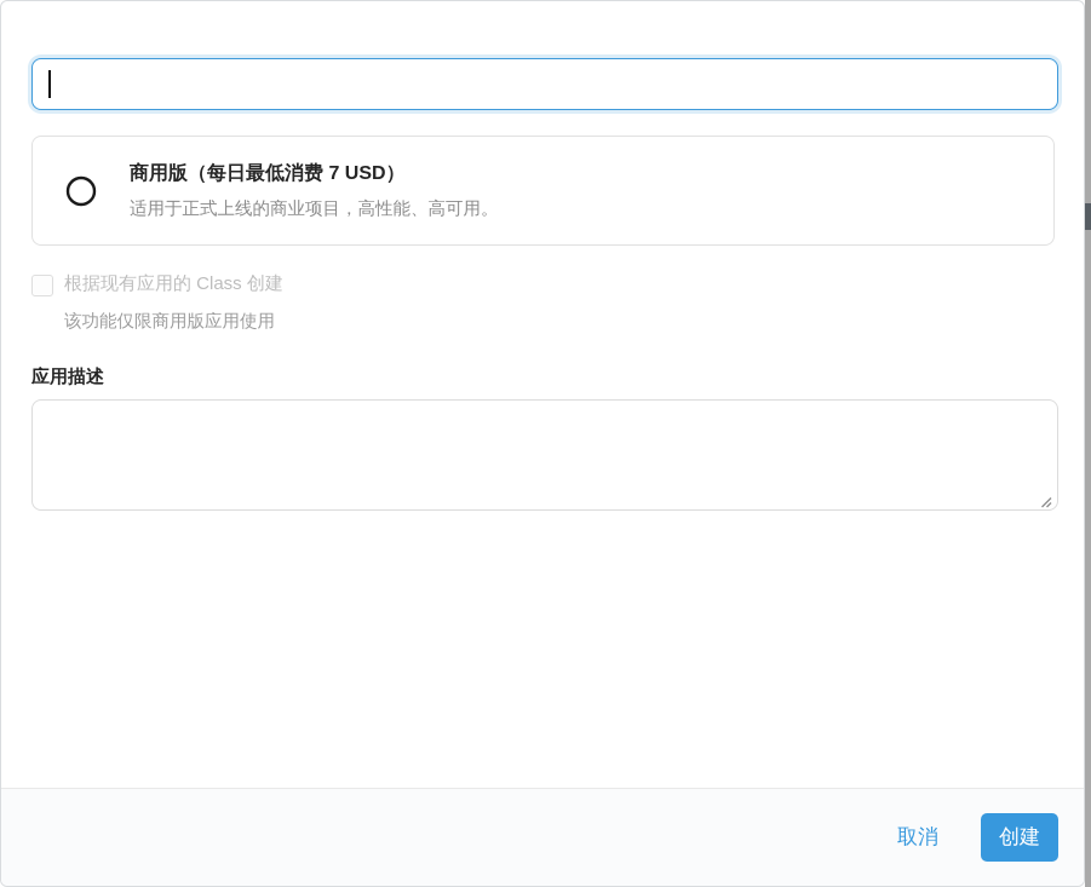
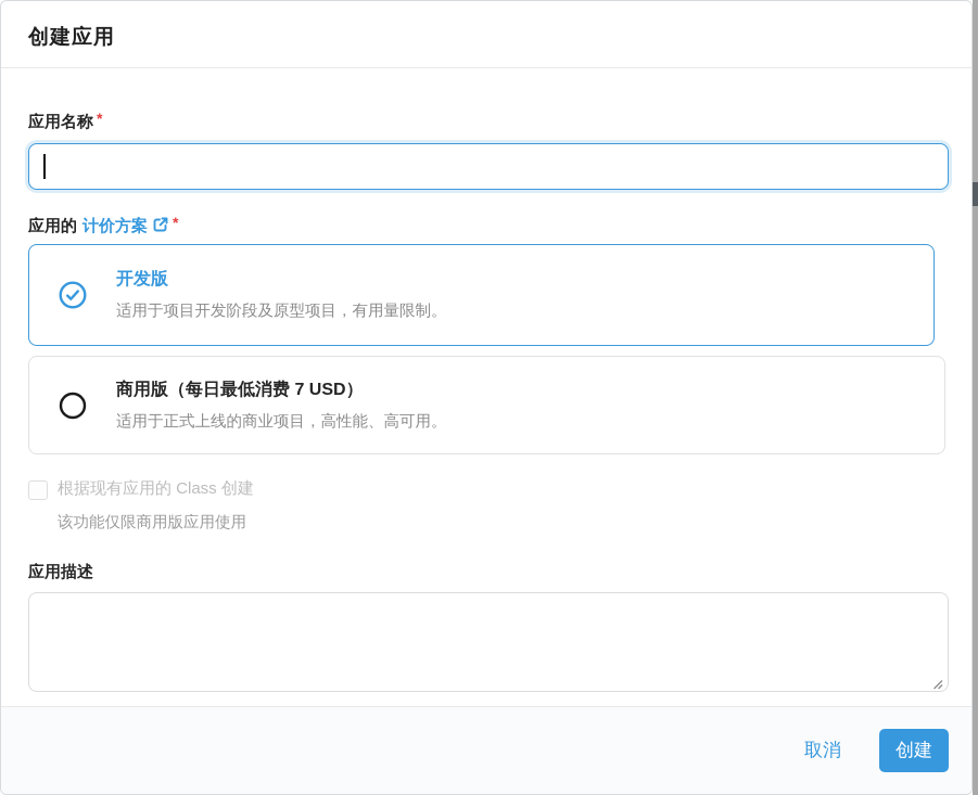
+ 创建应用
+ 应用名称 *
+ 应用的 计价方案 *
+ 开发版
+ 适用于项目开发阶段及原型项目，有用量限制。
  商用版（每日最低消费 7 USD）
  适用于正式上线的商业项目，高性能、高可用。
  根据现有应用的 Class 创建
  该功能仅限商用版应用使用
  应用描述
  取消
  创建
